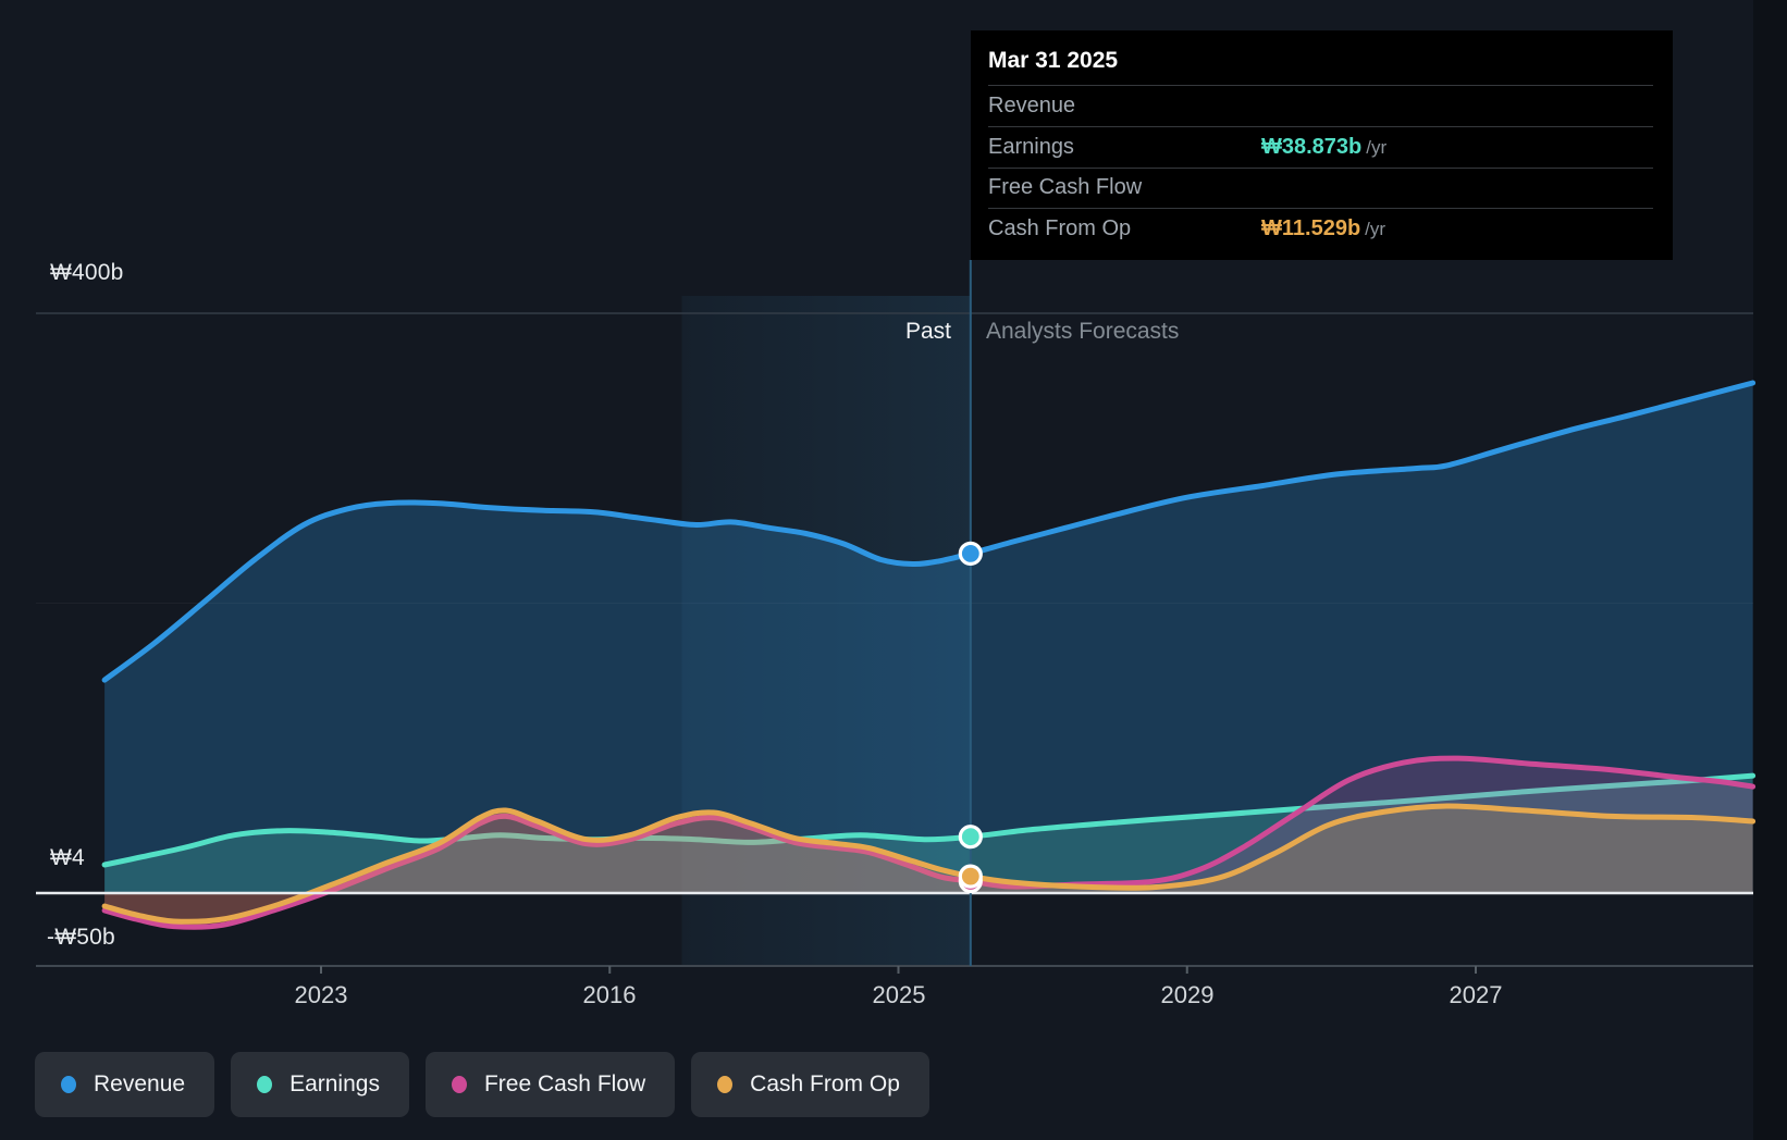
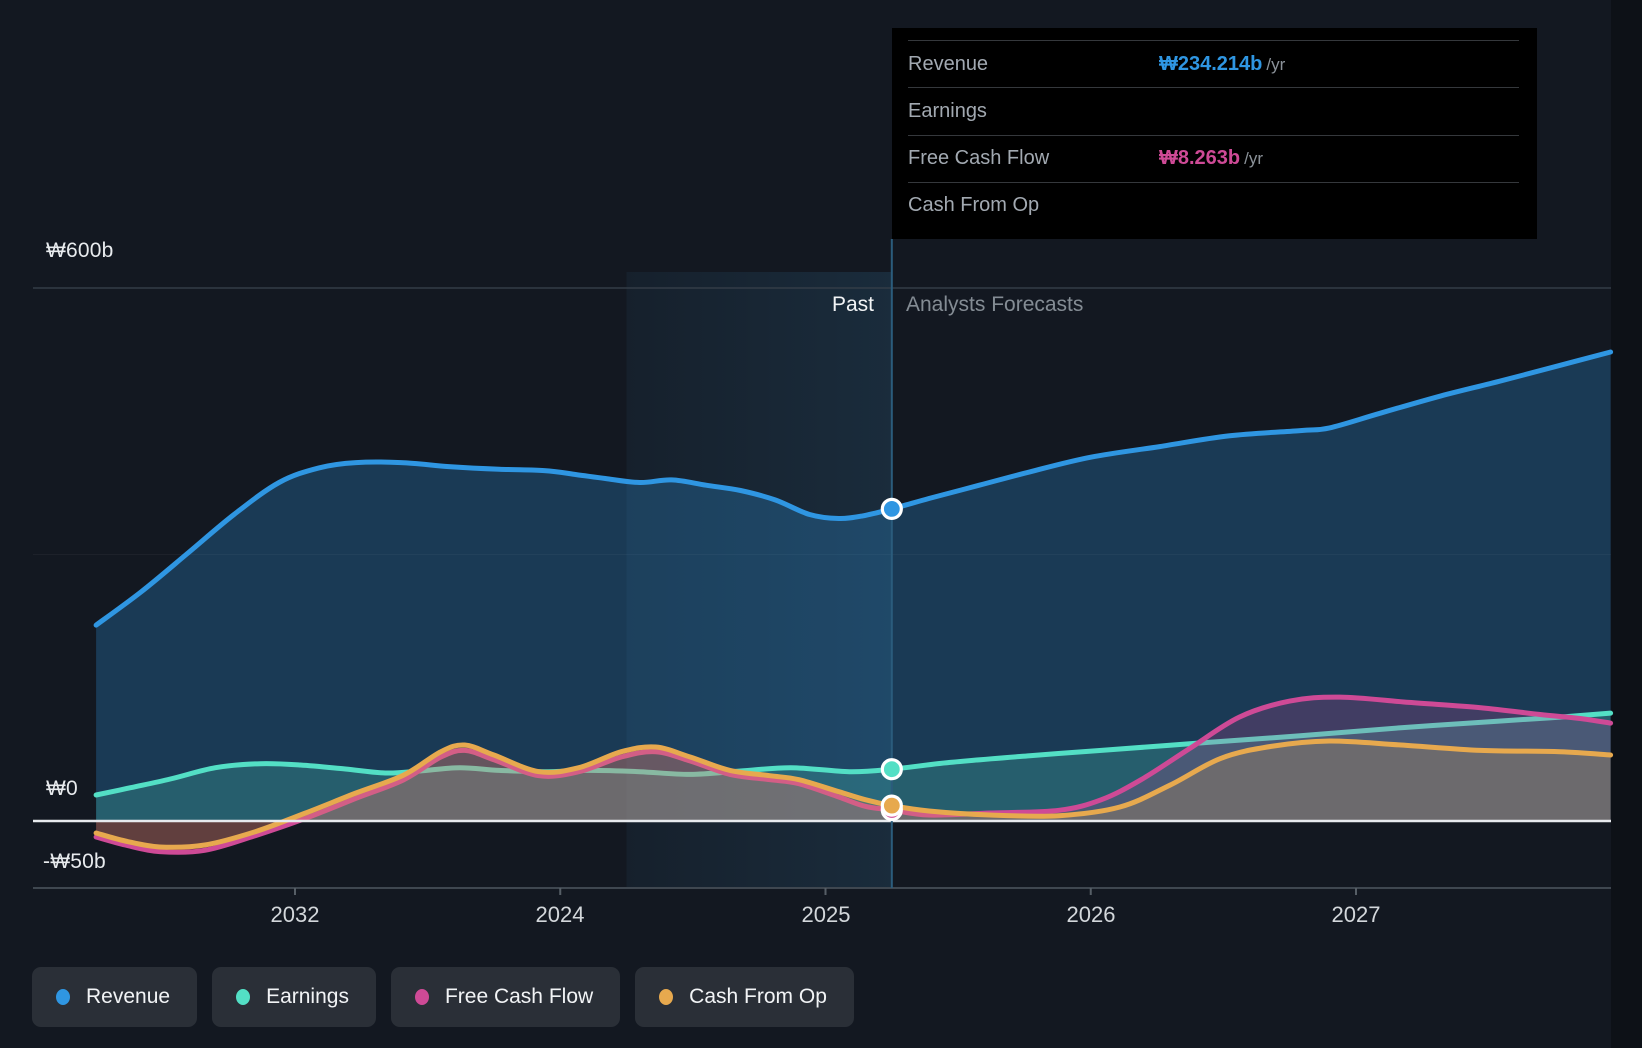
- ₩400b
+ ₩600b
- ₩4
+ ₩0
  -₩50b
- 2023
+ 2032
- 2016
+ 2024
  2025
- 2029
+ 2026
  2027
  Past
  Analysts Forecasts
- Mar 31 2025
  Revenue
+ ₩234.214b /yr
  Earnings
- ₩38.873b /yr
  Free Cash Flow
+ ₩8.263b /yr
  Cash From Op
- ₩11.529b /yr
  Revenue
  Earnings
  Free Cash Flow
  Cash From Op
